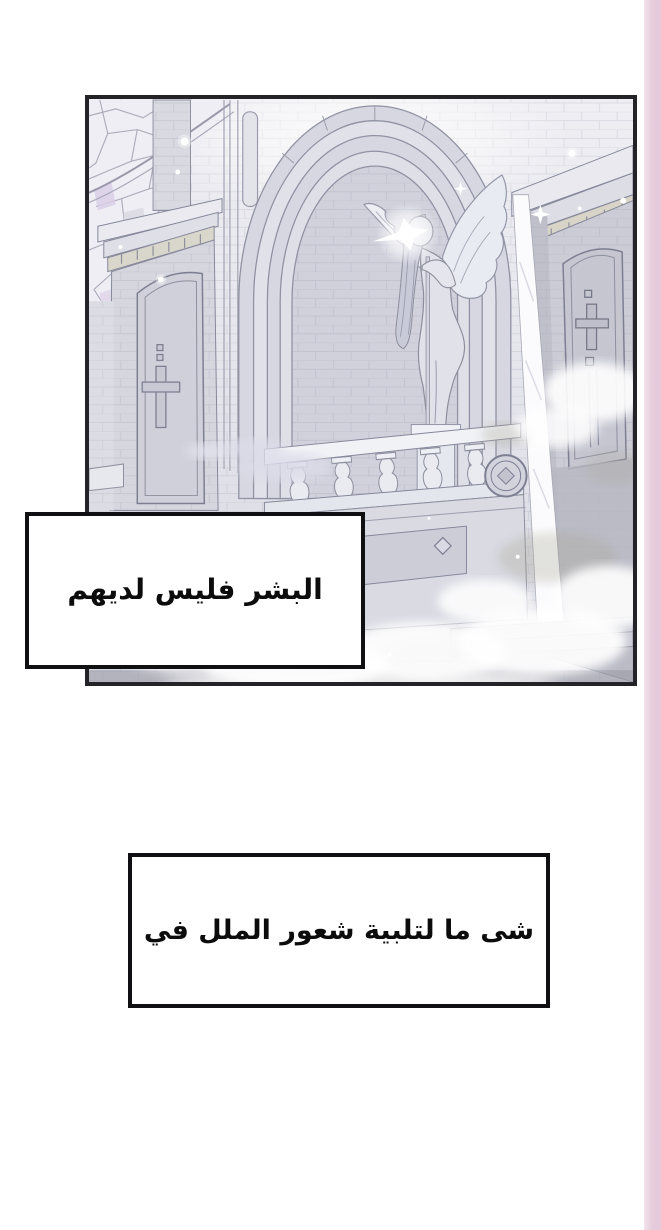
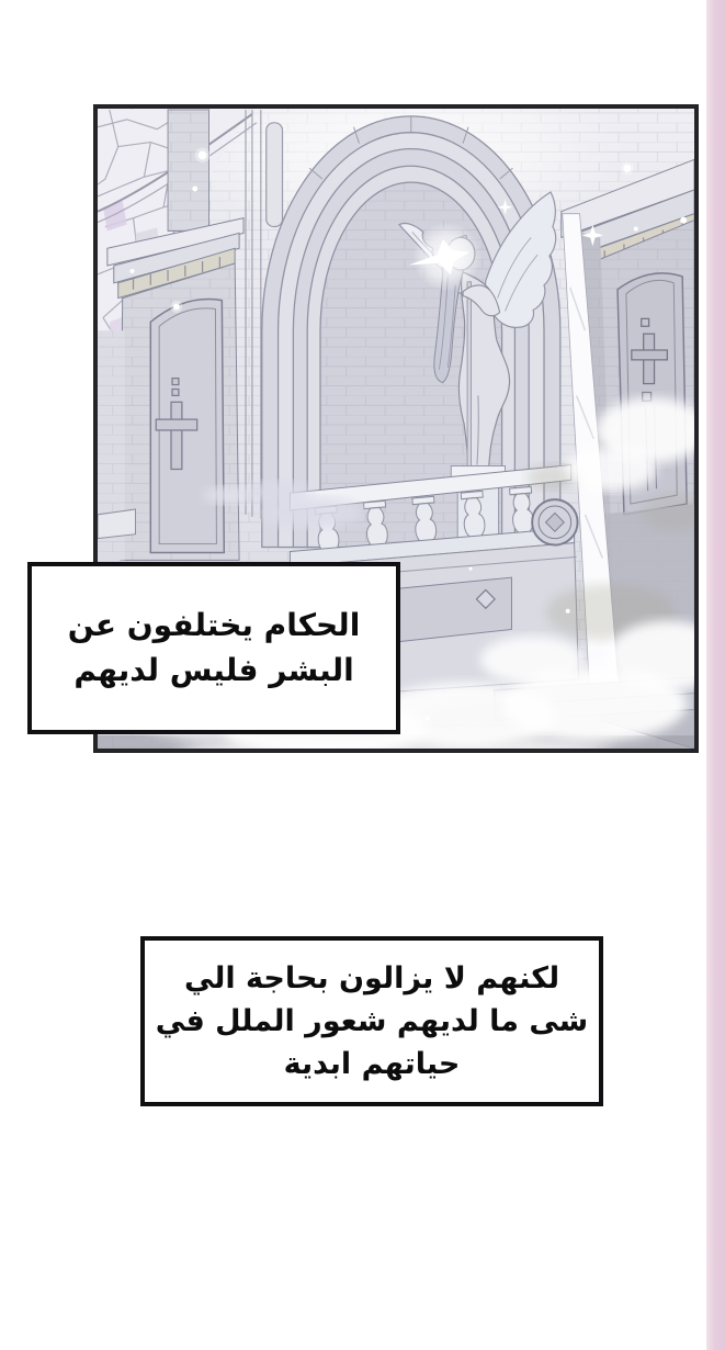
+ الحكام يختلفون عن
  البشر فليس لديهم
+ لكنهم لا يزالون بحاجة الي
- شى ما لتلبية شعور الملل في
+ شى ما لديهم شعور الملل في
+ حياتهم ابدية
